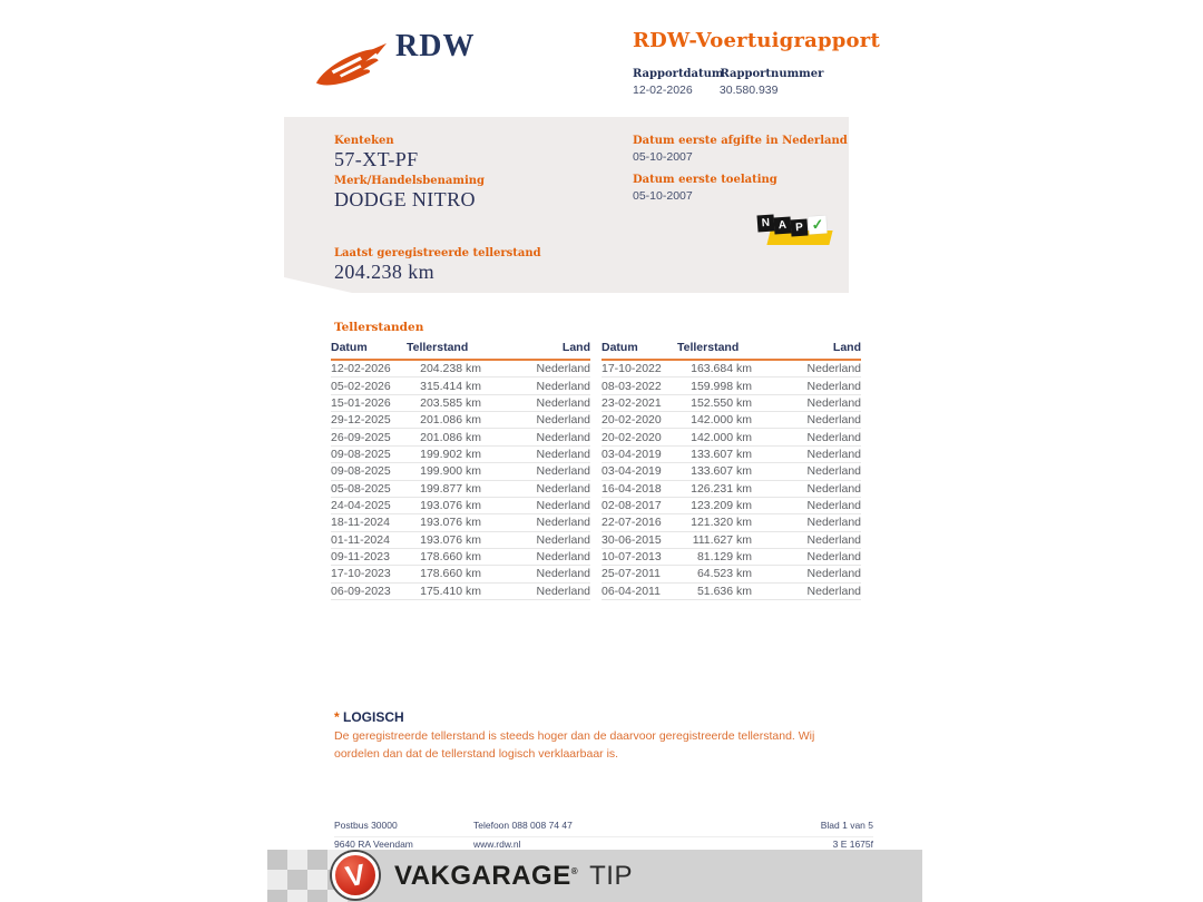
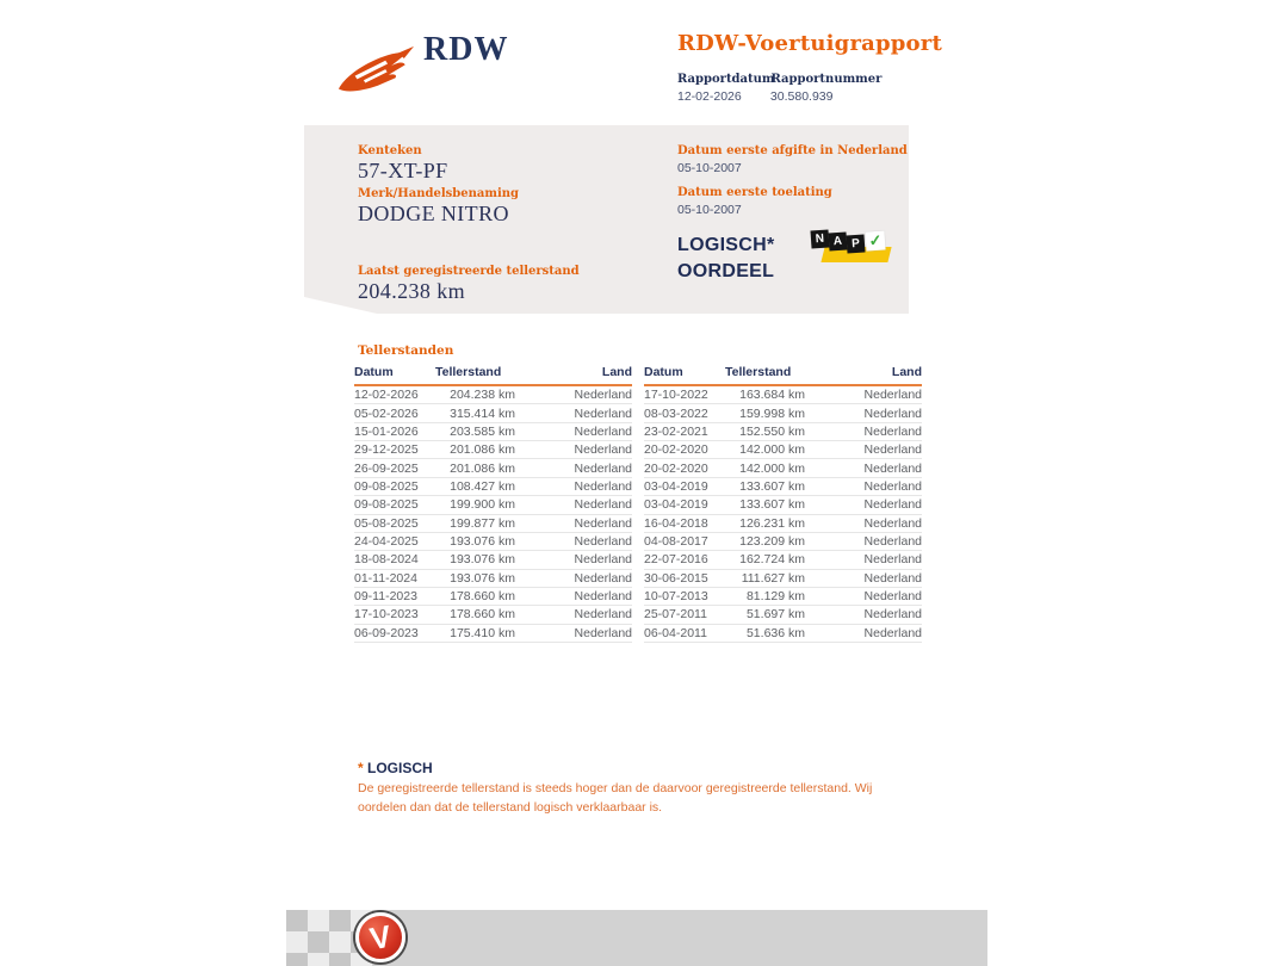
  RDW
  RDW-Voertuigrapport
  Rapportdatu Rapportnummer
  12-02-2026 30.580.939
  Kenteken
  57-XT-PF
  Merk/Handelsbenaming
  DODGE NITRO
  Laatst geregistreerde tellerstand
  204.238 km
  Datum eerste afgifte in Nederland
  05-10-2007
  Datum eerste toelating
  05-10-2007
+ LOGISCH*
+ OORDEEL
  Tellerstanden
  Datum
  Tellerstand
  Land
  12-02-2026
  204.238 km
  Nederland
  05-02-2026
  315.414 km
  Nederland
  15-01-2026
  203.585 km
  Nederland
  29-12-2025
  201.086 km
  Nederland
  26-09-2025
  201.086 km
  Nederland
  09-08-2025
- 199.902 km
+ 108.427 km
  Nederland
  09-08-2025
  199.900 km
  Nederland
  05-08-2025
  199.877 km
  Nederland
  24-04-2025
  193.076 km
  Nederland
- 18-11-2024
+ 18-08-2024
  193.076 km
  Nederland
  01-11-2024
  193.076 km
  Nederland
  09-11-2023
  178.660 km
  Nederland
  17-10-2023
  178.660 km
  Nederland
  06-09-2023
  175.410 km
  Nederland
  Datum
  Tellerstand
  Land
  17-10-2022
  163.684 km
  Nederland
  08-03-2022
  159.998 km
  Nederland
  23-02-2021
  152.550 km
  Nederland
  20-02-2020
  142.000 km
  Nederland
  20-02-2020
  142.000 km
  Nederland
  03-04-2019
  133.607 km
  Nederland
  03-04-2019
  133.607 km
  Nederland
  16-04-2018
  126.231 km
  Nederland
- 02-08-2017
+ 04-08-2017
  123.209 km
  Nederland
  22-07-2016
- 121.320 km
+ 162.724 km
  Nederland
  30-06-2015
  111.627 km
  Nederland
  10-07-2013
  81.129 km
  Nederland
  25-07-2011
- 64.523 km
+ 51.697 km
  Nederland
  06-04-2011
  51.636 km
  Nederland
  * LOGISCH
  De geregistreerde tellerstand is steeds hoger dan de daarvoor geregistreerde tellerstand. Wij oordelen dan dat de tellerstand logisch verklaarbaar is.
- Postbus 30000
- Telefoon 088 008 74 47
- Blad 1 van 5
- 9640 RA Veendam
- www.rdw.nl
- 3 E 1675f
- VAKGARAGE® TIP
